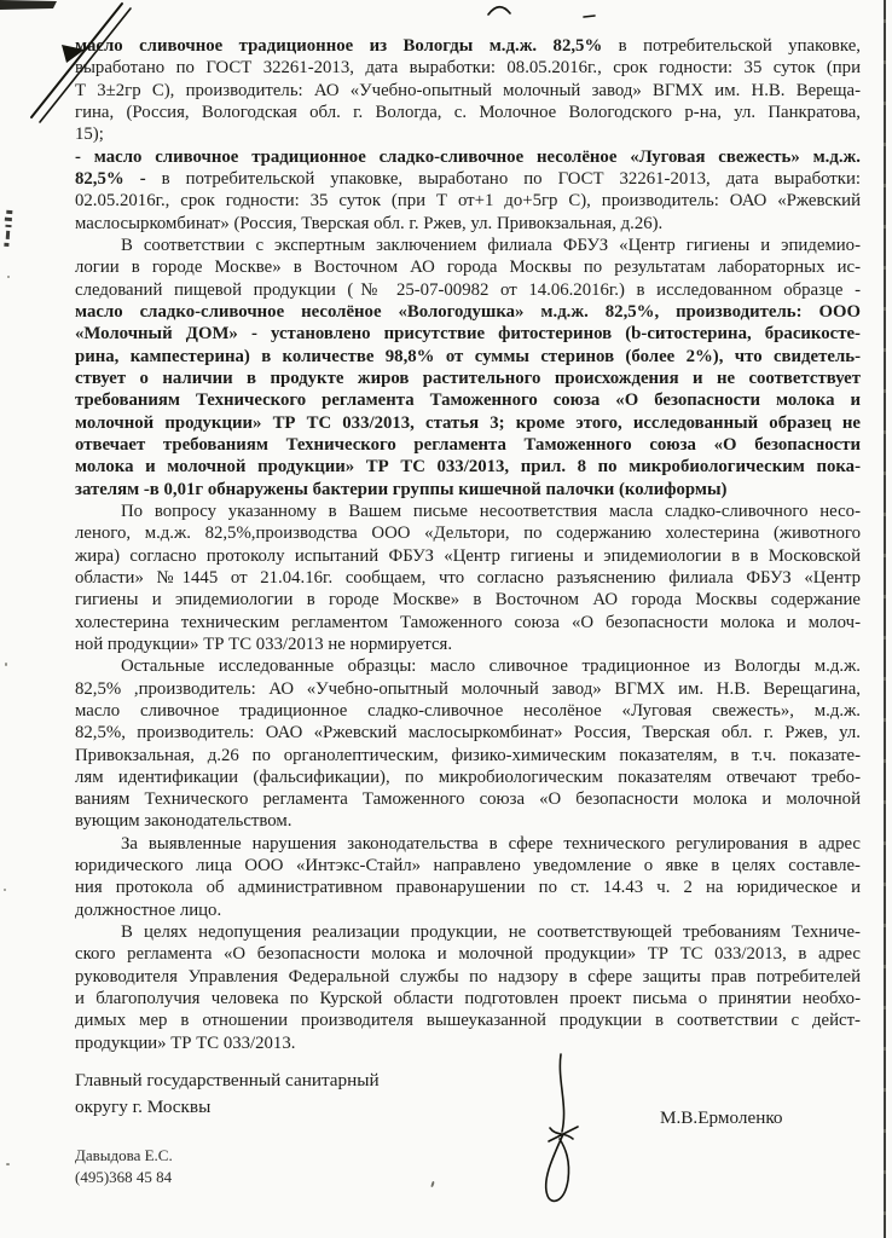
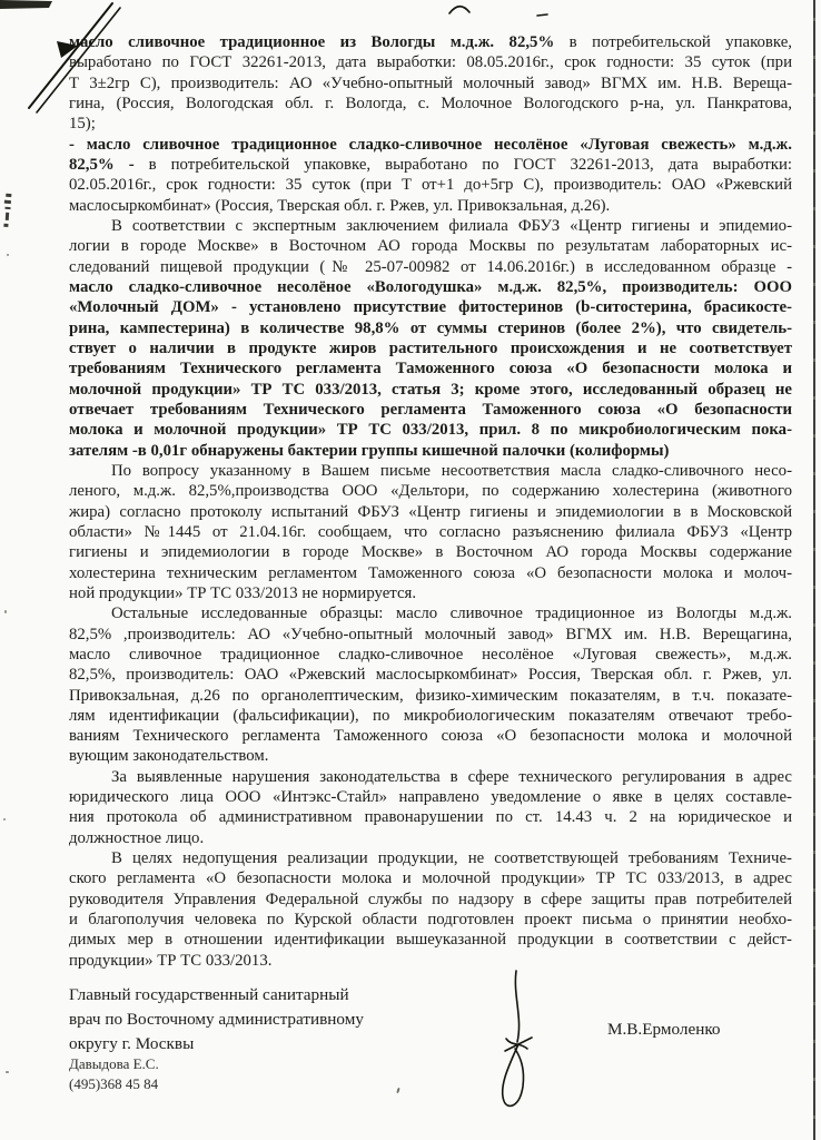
  мало сливочное традиционное из Вологды м.д.ж. 82,5% в потребительской упаковке,
  выработано по ГОСТ 32261-2013, дата выработки: 08.05.2016г., срок годности: 35 суток (при
  Т 3±2гр С), производитель: АО «Учебно-опытный молочный завод» ВГМХ им. Н.В. Вереща-
  гина, (Россия, Вологодская обл. г. Вологда, с. Молочное Вологодского р-на, ул. Панкратова,
  15);
  - масло сливочное традиционное сладко-сливочное несолёное «Луговая свежесть» м.д.ж.
  82,5% - в потребительской упаковке, выработано по ГОСТ 32261-2013, дата выработки:
  02.05.2016г., срок годности: 35 суток (при Т от+1 до+5гр С), производитель: ОАО «Ржевский
  маслосыркомбинат» (Россия, Тверская обл. г. Ржев, ул. Привокзальная, д.26).
  В соответствии с экспертным заключением филиала ФБУЗ «Центр гигиены и эпидемио-
  логии в городе Москве» в Восточном АО города Москвы по результатам лабораторных ис-
  следований пищевой продукции (№ 25-07-00982 от 14.06.2016г.) в исследованном образце -
  масло сладко-сливочное несолёное «Вологодушка» м.д.ж. 82,5%, производитель: ООО
  «Молочный ДОМ» - установлено присутствие фитостеринов (b-ситостерина, брасикосте-
  рина, кампестерина) в количестве 98,8% от суммы стеринов (более 2%), что свидетель-
  ствует о наличии в продукте жиров растительного происхождения и не соответствует
  требованиям Технического регламента Таможенного союза «О безопасности молока и
  молочной продукции» ТР ТС 033/2013, статья 3; кроме этого, исследованный образец не
  отвечает требованиям Технического регламента Таможенного союза «О безопасности
  молока и молочной продукции» ТР ТС 033/2013, прил. 8 по микробиологическим пока-
  зателям -в 0,01г обнаружены бактерии группы кишечной палочки (колиформы)
  По вопросу указанному в Вашем письме несоответствия масла сладко-сливочного несо-
  леного, м.д.ж. 82,5%,производства ООО «Дельтори, по содержанию холестерина (животного
  жира) согласно протоколу испытаний ФБУЗ «Центр гигиены и эпидемиологии в в Московской
  области» №1445 от 21.04.16г. сообщаем, что согласно разъяснению филиала ФБУЗ «Центр
  гигиены и эпидемиологии в городе Москве» в Восточном АО города Москвы содержание
  холестерина техническим регламентом Таможенного союза «О безопасности молока и молоч-
  ной продукции» ТР ТС 033/2013 не нормируется.
  Остальные исследованные образцы: масло сливочное традиционное из Вологды м.д.ж.
  82,5% ,производитель: АО «Учебно-опытный молочный завод» ВГМХ им. Н.В. Верещагина,
  масло сливочное традиционное сладко-сливочное несолёное «Луговая свежесть», м.д.ж.
  82,5%, производитель: ОАО «Ржевский маслосыркомбинат» Россия, Тверская обл. г. Ржев, ул.
  Привокзальная, д.26 по органолептическим, физико-химическим показателям, в т.ч. показате-
  лям идентификации (фальсификации), по микробиологическим показателям отвечают требо-
  ваниям Технического регламента Таможенного союза «О безопасности молока и молочной
  вующим законодательством.
  За выявленные нарушения законодательства в сфере технического регулирования в адрес
  юридического лица ООО «Интэкс-Стайл» направлено уведомление о явке в целях составле-
  ния протокола об административном правонарушении по ст. 14.43 ч. 2 на юридическое и
  должностное лицо.
  В целях недопущения реализации продукции, не соответствующей требованиям Техниче-
  ского регламента «О безопасности молока и молочной продукции» ТР ТС 033/2013, в адрес
  руководителя Управления Федеральной службы по надзору в сфере защиты прав потребителей
  и благополучия человека по Курской области подготовлен проект письма о принятии необхо-
- димых мер в отношении производителя вышеуказанной продукции в соответствии с дейст-
+ димых мер в отношении идентификации вышеуказанной продукции в соответствии с дейст-
  продукции» ТР ТС 033/2013.
  Главный государственный санитарный
+ врач по Восточному административному
  округу г. Москвы
  М.В.Ермоленко
  Давыдова Е.С.
  (495)368 45 84
